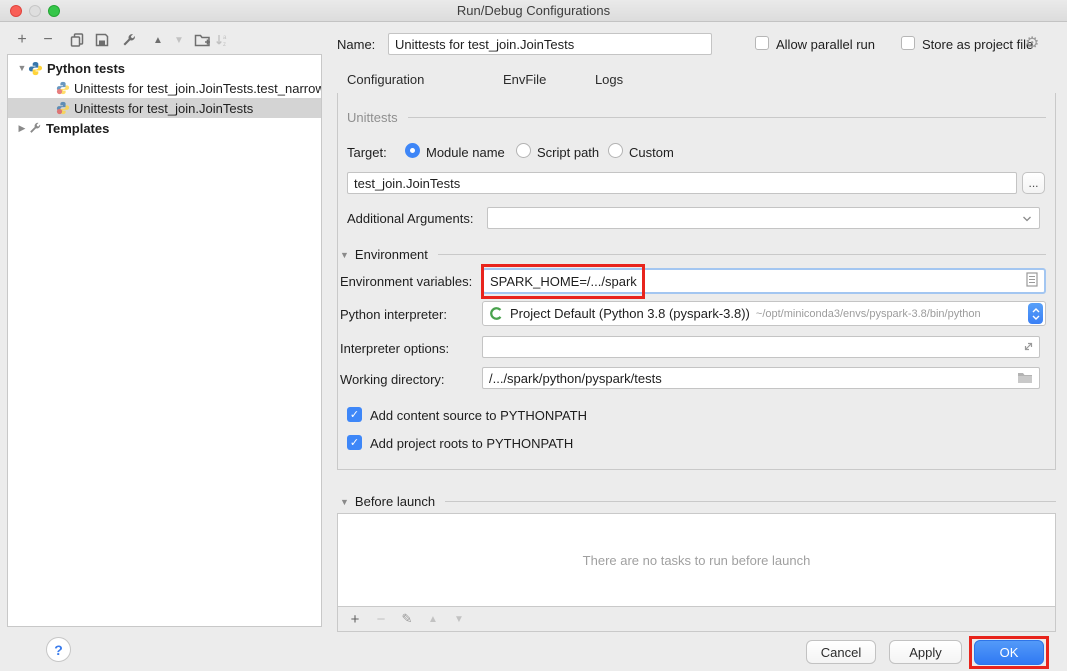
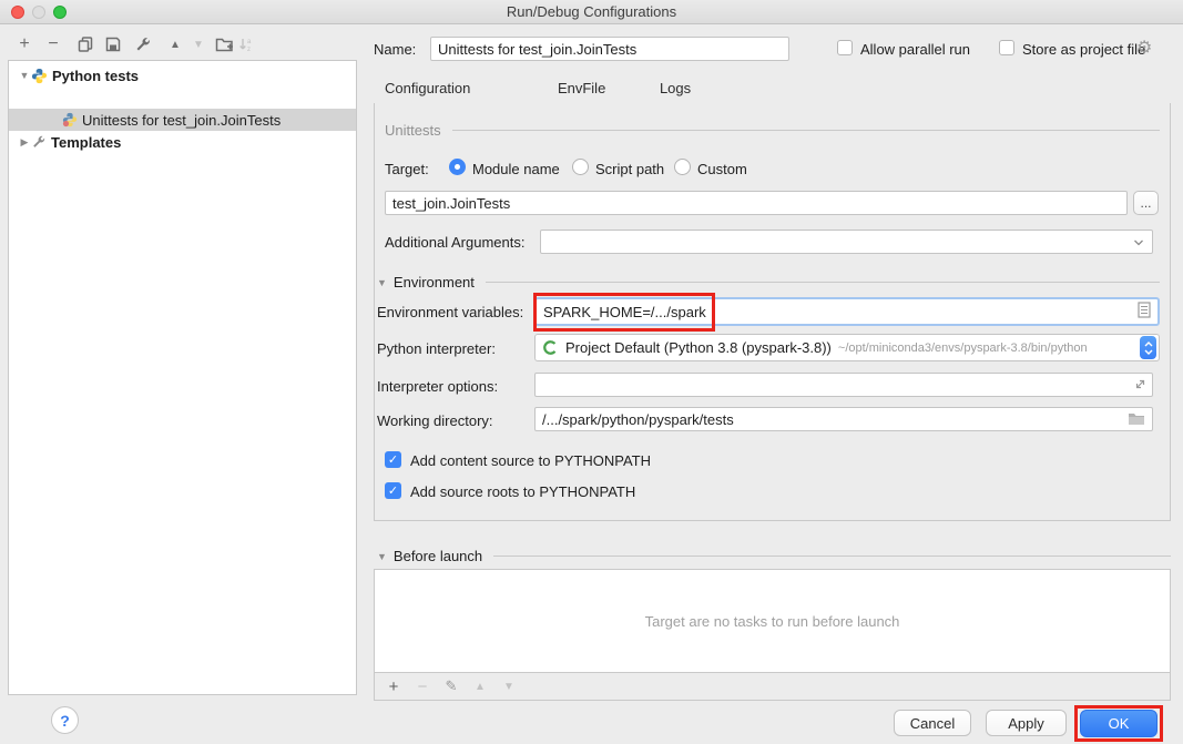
  Run/Debug Configurations
  +
  −
  ▲
  ▼
  ▼
  Python tests
- Unittests for test_join.JoinTests.test_narrow
  Unittests for test_join.JoinTests
  ▶
  Templates
  Name:
  Unittests for test_join.JoinTests
  Allow parallel run
  Store as project file
  ⚙
  Configuration EnvFile Logs
  Unittests
  Target:
  Module name
  Script path
  Custom
  test_join.JoinTests
  ...
  Additional Arguments:
  ▼
  Environment
  Environment variables:
  SPARK_HOME=/.../spark
  Python interpreter:
  Project Default (Python 3.8 (pyspark-3.8))
  ~/opt/miniconda3/envs/pyspark-3.8/bin/python
  Interpreter options:
  Working directory:
  /.../spark/python/pyspark/tests
  ✓
  Add content source to PYTHONPATH
  ✓
- Add project roots to PYTHONPATH
+ Add source roots to PYTHONPATH
  ▼
  Before launch
- There are no tasks to run before launch
+ Target are no tasks to run before launch
  +
  ✎
  ▲
  ▼
  ?
  Cancel
  Apply
  OK
